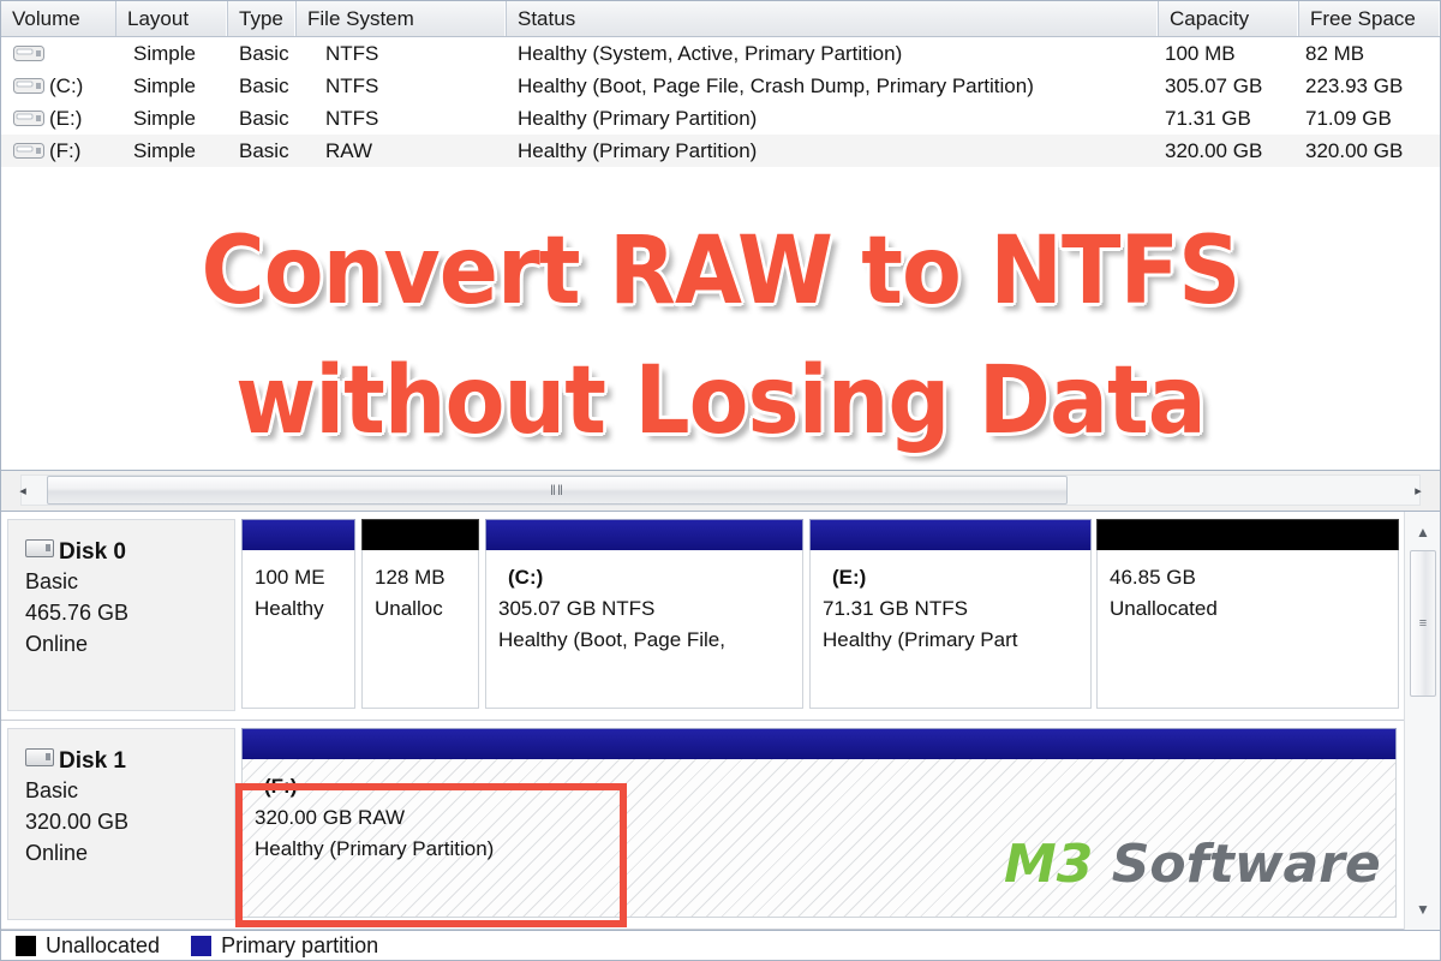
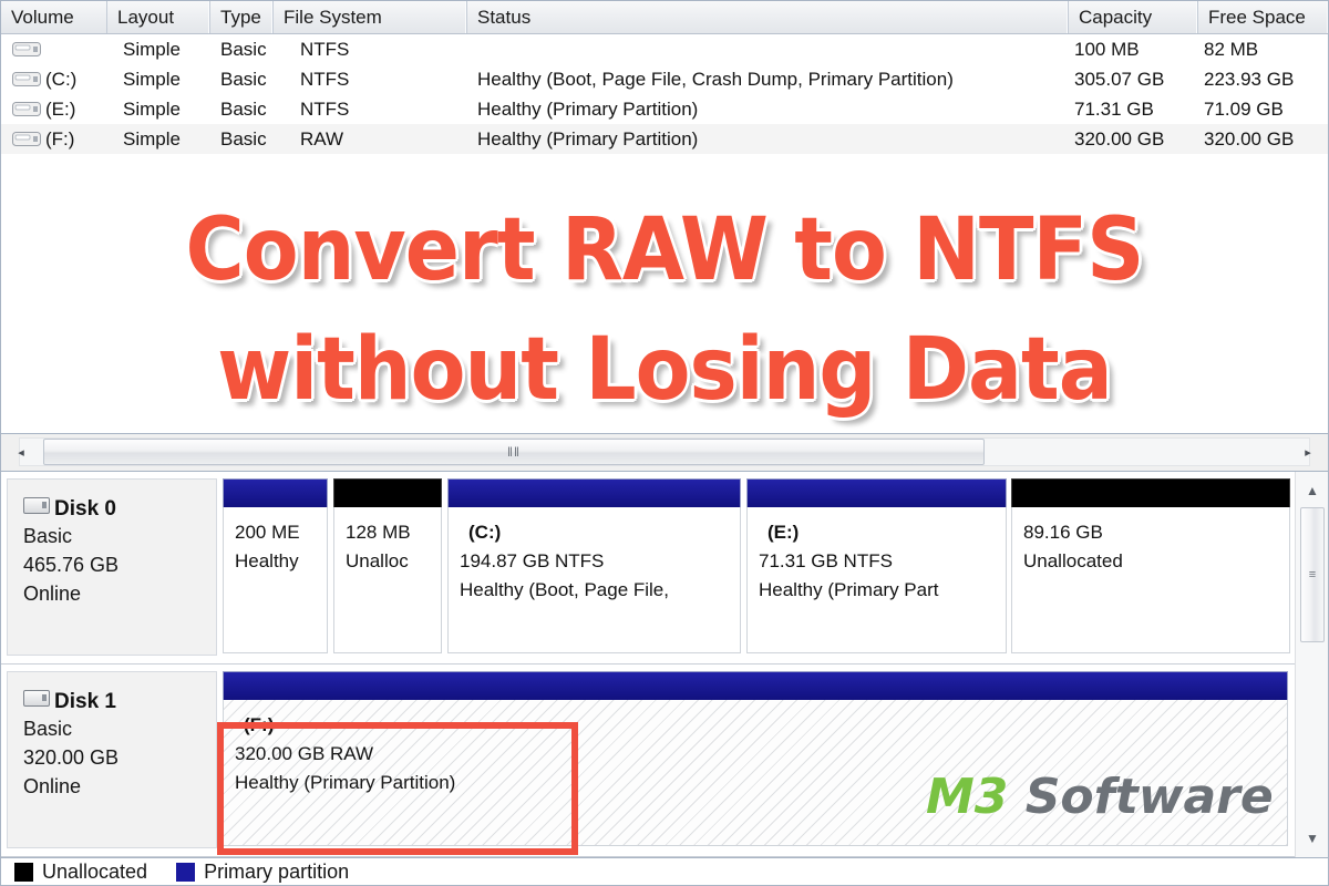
  Volume
  Layout
  Type
  File System
  Status
  Capacity
  Free Space
  Simple
  Basic
  NTFS
- Healthy (System, Active, Primary Partition)
  100 MB
  82 MB
  (C:)
  Simple
  Basic
  NTFS
  Healthy (Boot, Page File, Crash Dump, Primary Partition)
  305.07 GB
  223.93 GB
  (E:)
  Simple
  Basic
  NTFS
  Healthy (Primary Partition)
  71.31 GB
  71.09 GB
  (F:)
  Simple
  Basic
  RAW
  Healthy (Primary Partition)
  320.00 GB
  320.00 GB
  ◂
  ▸
  ‖‖
  Disk 0
  Basic
  465.76 GB
  Online
- 100 ME
+ 200 ME
  Healthy
  128 MB
  Unalloc
  (C:)
- 305.07 GB NTFS
+ 194.87 GB NTFS
  Healthy (Boot, Page File,
  (E:)
  71.31 GB NTFS
  Healthy (Primary Part
- 46.85 GB
+ 89.16 GB
  Unallocated
  Disk 1
  Basic
  320.00 GB
  Online
  (F:)
  320.00 GB RAW
  Healthy (Primary Partition)
  ▲
  ▼
  ≡
  Unallocated
  Primary partition
  Convert RAW to NTFS
  without Losing Data
  M3 Software
